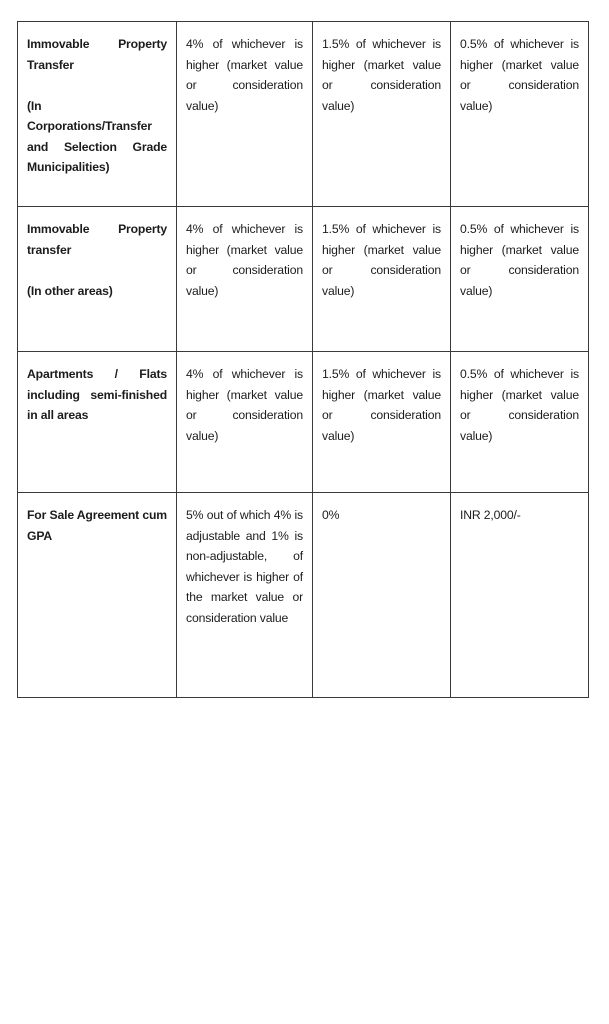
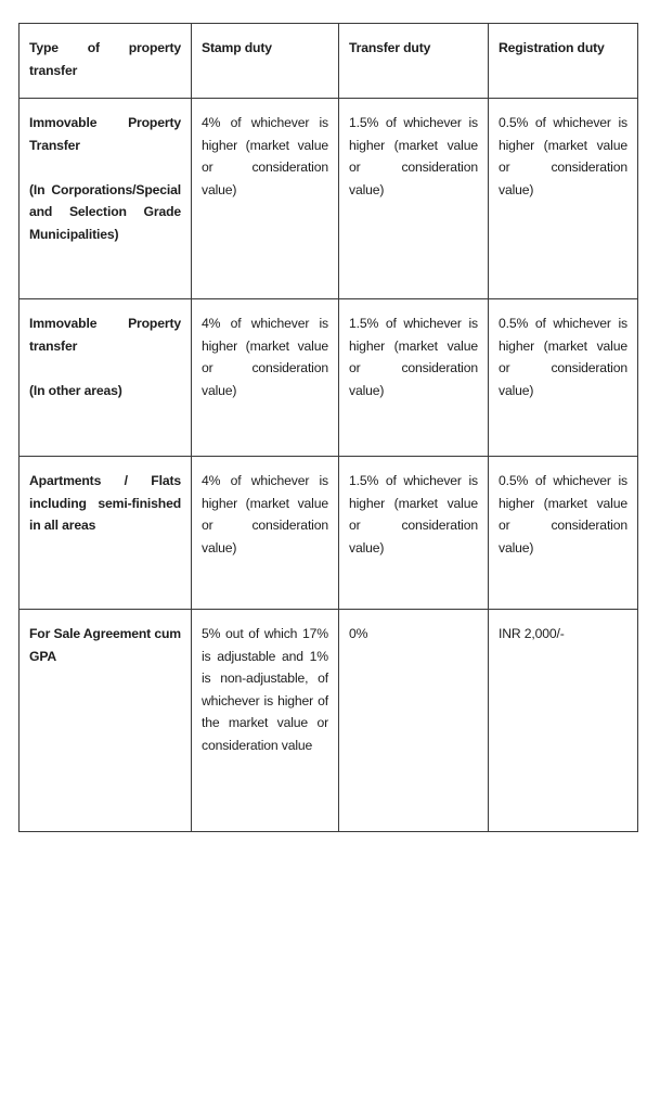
+ Type of property transfer	Stamp duty	Transfer duty	Registration duty
- Immovable Property Transfer (In Corporations/Transfer and Selection Grade Municipalities)	4% of whichever is higher (market value or consideration value)	1.5% of whichever is higher (market value or consideration value)	0.5% of whichever is higher (market value or consideration value)
+ Immovable Property Transfer (In Corporations/Special and Selection Grade Municipalities)	4% of whichever is higher (market value or consideration value)	1.5% of whichever is higher (market value or consideration value)	0.5% of whichever is higher (market value or consideration value)
  Immovable Property transfer (In other areas)	4% of whichever is higher (market value or consideration value)	1.5% of whichever is higher (market value or consideration value)	0.5% of whichever is higher (market value or consideration value)
  Apartments / Flats including semi-finished in all areas	4% of whichever is higher (market value or consideration value)	1.5% of whichever is higher (market value or consideration value)	0.5% of whichever is higher (market value or consideration value)
- For Sale Agreement cum GPA	5% out of which 4% is adjustable and 1% is non-adjustable, of whichever is higher of the market value or consideration value	0%	INR 2,000/-
+ For Sale Agreement cum GPA	5% out of which 17% is adjustable and 1% is non-adjustable, of whichever is higher of the market value or consideration value	0%	INR 2,000/-
